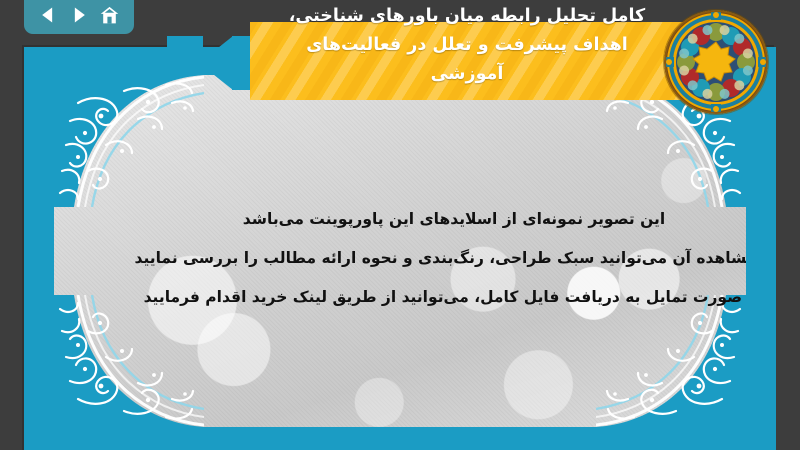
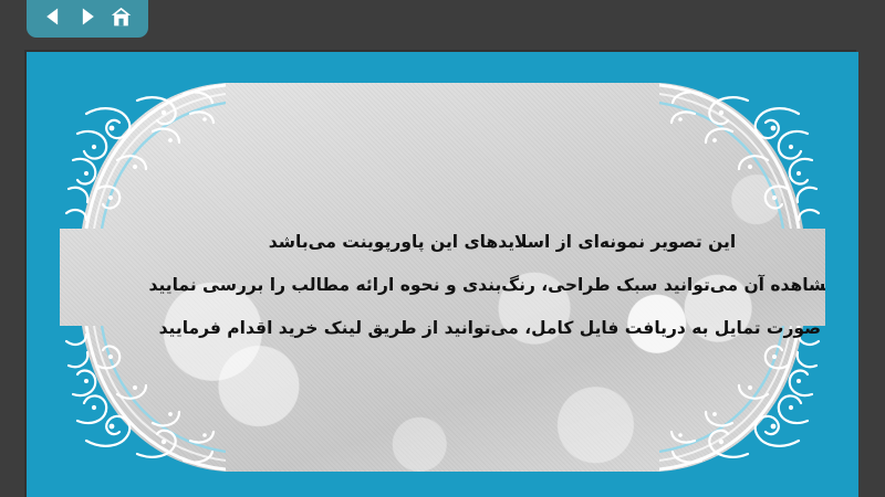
  این تصویر نمونه‌ای از اسلایدهای این پاورپوینت می‌باشد
  شاهده آن می‌توانید سبک طراحی، رنگ‌بندی و نحوه ارائه مطالب را بررسی نمایید
  صورت تمایل به دریافت فایل کامل، می‌توانید از طریق لینک خرید اقدام فرمایید
- کامل تحلیل رابطه میان باورهای شناختی،
- اهداف پیشرفت و تعلل در فعالیت‌های
- آموزشی
